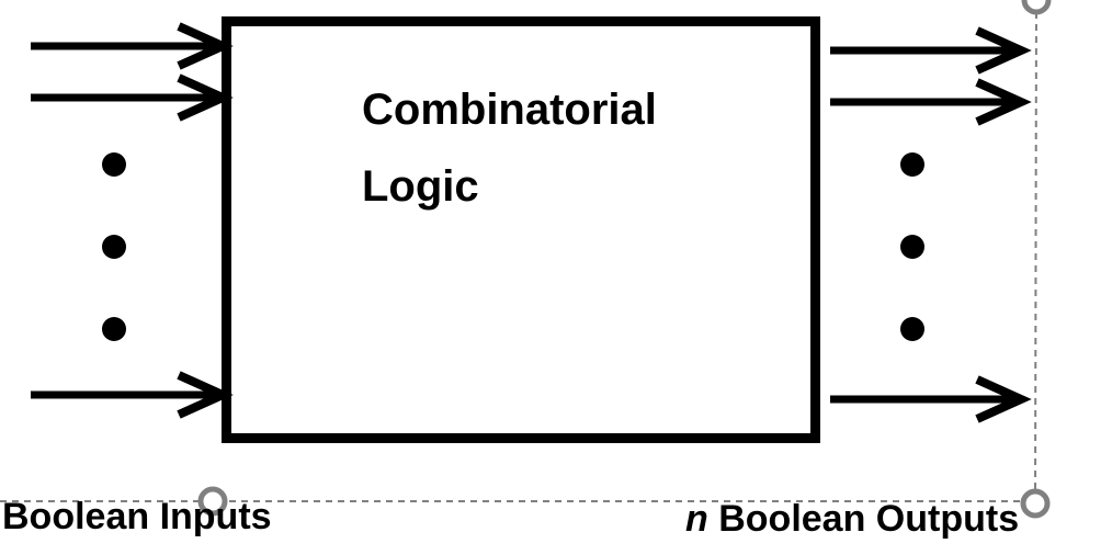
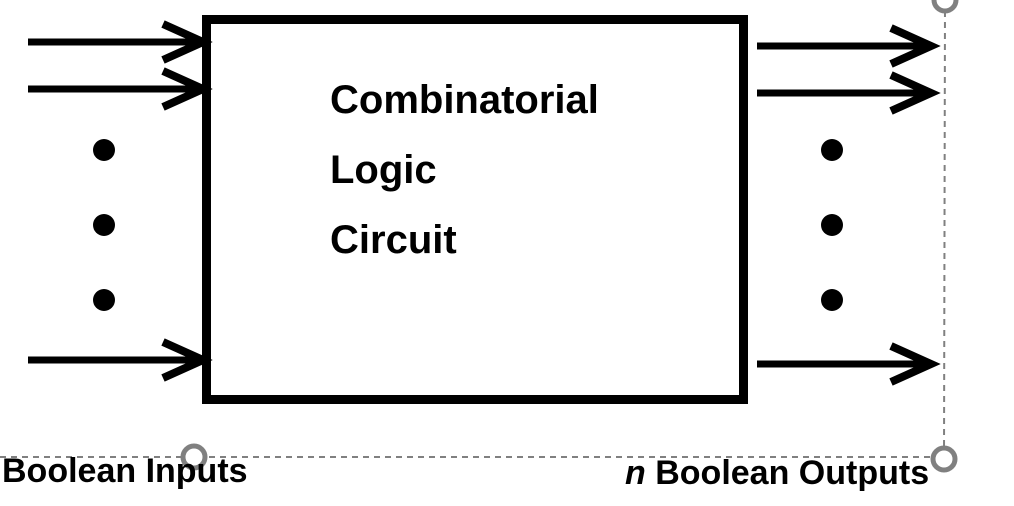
  Combinatorial
  Logic
+ Circuit
  Boolean Inputs
  n Boolean Outputs
